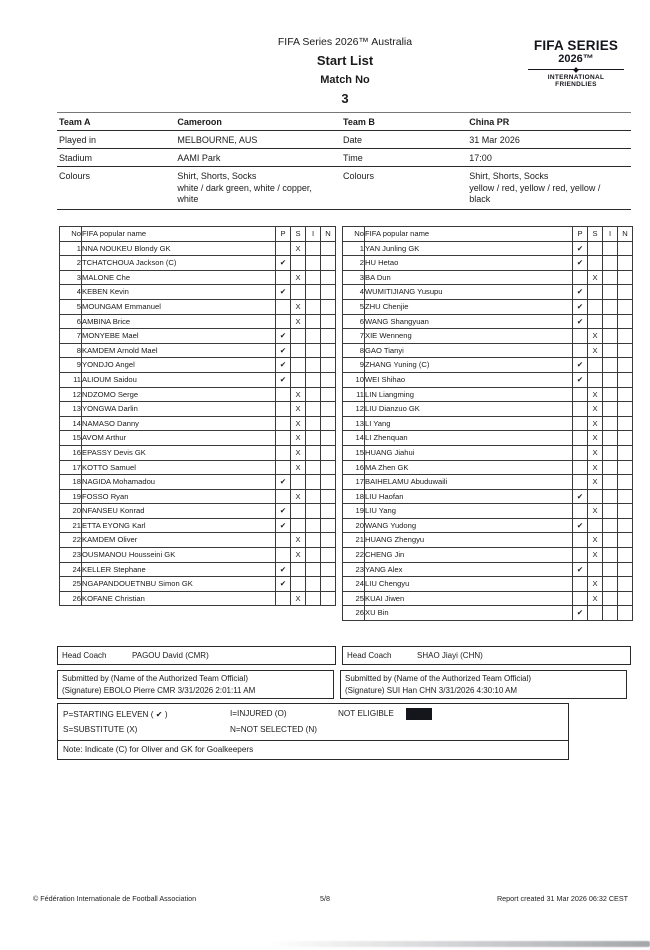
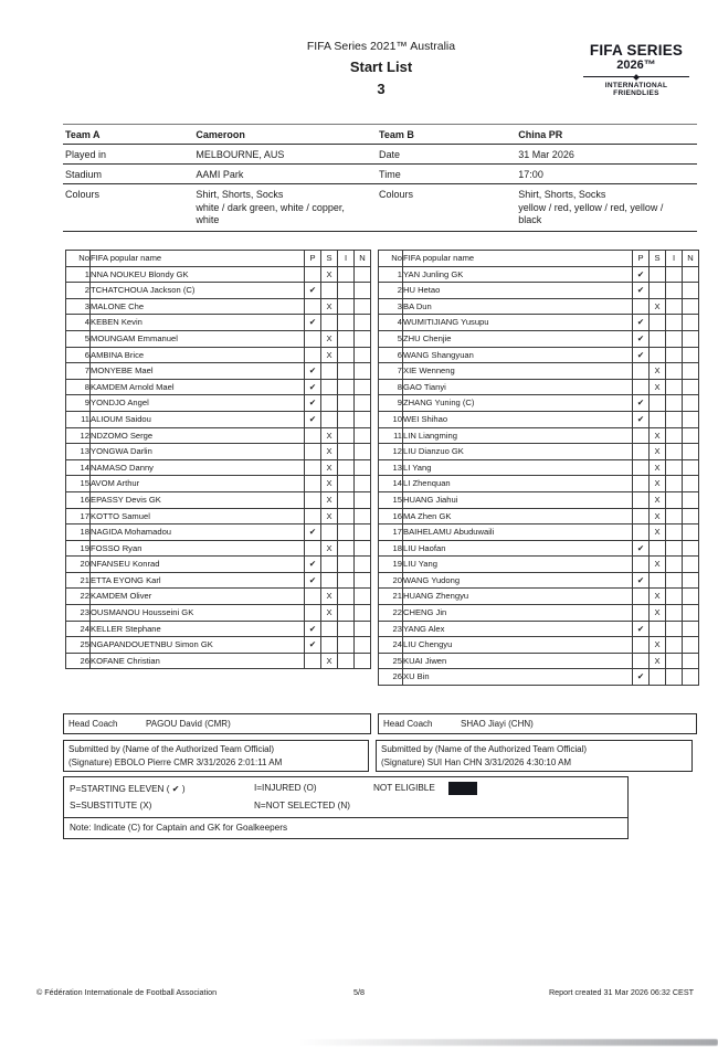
- FIFA Series 2026™ Australia
+ FIFA Series 2021™ Australia
  Start List
- Match No
  3
  FIFA SERIES
  2026™
  Team A
  Cameroon
  Team B
  China PR
  Played in
  MELBOURNE, AUS
  Date
  31 Mar 2026
  Stadium
  AAMI Park
  Time
  17:00
  Colours
  Shirt, Shorts, Socks
  white / dark green, white / copper,
  white
  Colours
  Shirt, Shorts, Socks
  yellow / red, yellow / red, yellow /
  black
  No	FIFA popular name	P	S	I	N
  1	NNA NOUKEU Blondy GK		X
  2	TCHATCHOUA Jackson (C)	✔
  3	MALONE Che		X
  4	KEBEN Kevin	✔
  5	MOUNGAM Emmanuel		X
  6	AMBINA Brice		X
  7	MONYEBE Mael	✔
  8	KAMDEM Arnold Mael	✔
  9	YONDJO Angel	✔
  11	ALIOUM Saidou	✔
  12	NDZOMO Serge		X
  13	YONGWA Darlin		X
  14	NAMASO Danny		X
  15	AVOM Arthur		X
  16	EPASSY Devis GK		X
  17	KOTTO Samuel		X
  18	NAGIDA Mohamadou	✔
  19	FOSSO Ryan		X
  20	NFANSEU Konrad	✔
  21	ETTA EYONG Karl	✔
  22	KAMDEM Oliver		X
  23	OUSMANOU Housseini GK		X
  24	KELLER Stephane	✔
  25	NGAPANDOUETNBU Simon GK	✔
  26	KOFANE Christian		X
  No	FIFA popular name	P	S	I	N
  1	YAN Junling GK	✔
  2	HU Hetao	✔
  3	BA Dun		X
  4	WUMITIJIANG Yusupu	✔
  5	ZHU Chenjie	✔
  6	WANG Shangyuan	✔
  7	XIE Wenneng		X
  8	GAO Tianyi		X
  9	ZHANG Yuning (C)	✔
  10	WEI Shihao	✔
  11	LIN Liangming		X
  12	LIU Dianzuo GK		X
  13	LI Yang		X
  14	LI Zhenquan		X
  15	HUANG Jiahui		X
  16	MA Zhen GK		X
  17	BAIHELAMU Abuduwaili		X
  18	LIU Haofan	✔
  19	LIU Yang		X
  20	WANG Yudong	✔
  21	HUANG Zhengyu		X
  22	CHENG Jin		X
  23	YANG Alex	✔
  24	LIU Chengyu		X
  25	KUAI Jiwen		X
  26	XU Bin	✔
  Head Coach
  PAGOU David (CMR)
  Head Coach
  SHAO Jiayi (CHN)
  Submitted by (Name of the Authorized Team Official)
  (Signature) EBOLO Pierre CMR 3/31/2026 2:01:11 AM
  Submitted by (Name of the Authorized Team Official)
  (Signature) SUI Han CHN 3/31/2026 4:30:10 AM
  P=STARTING ELEVEN ( ✔ )
  I=INJURED (O)
  NOT ELIGIBLE
  S=SUBSTITUTE (X)
  N=NOT SELECTED (N)
- Note: Indicate (C) for Oliver and GK for Goalkeepers
+ Note: Indicate (C) for Captain and GK for Goalkeepers
  © Fédération Internationale de Football Association
  5/8
  Report created 31 Mar 2026 06:32 CEST
